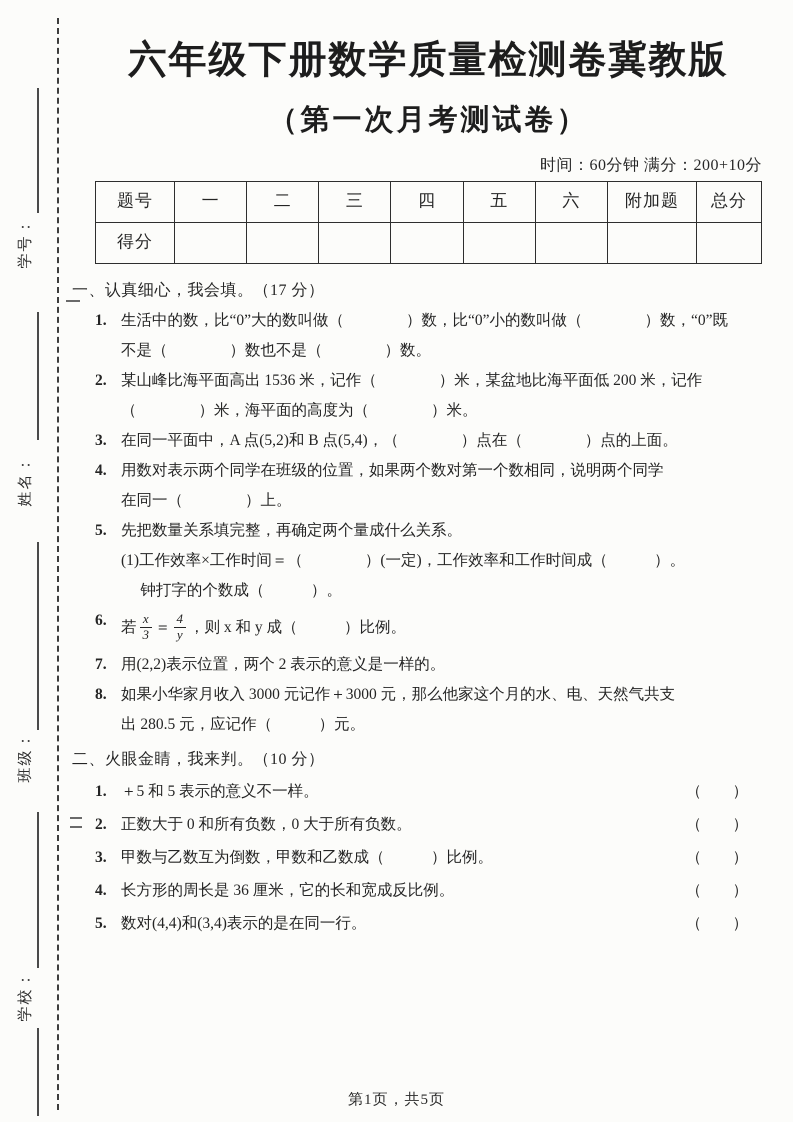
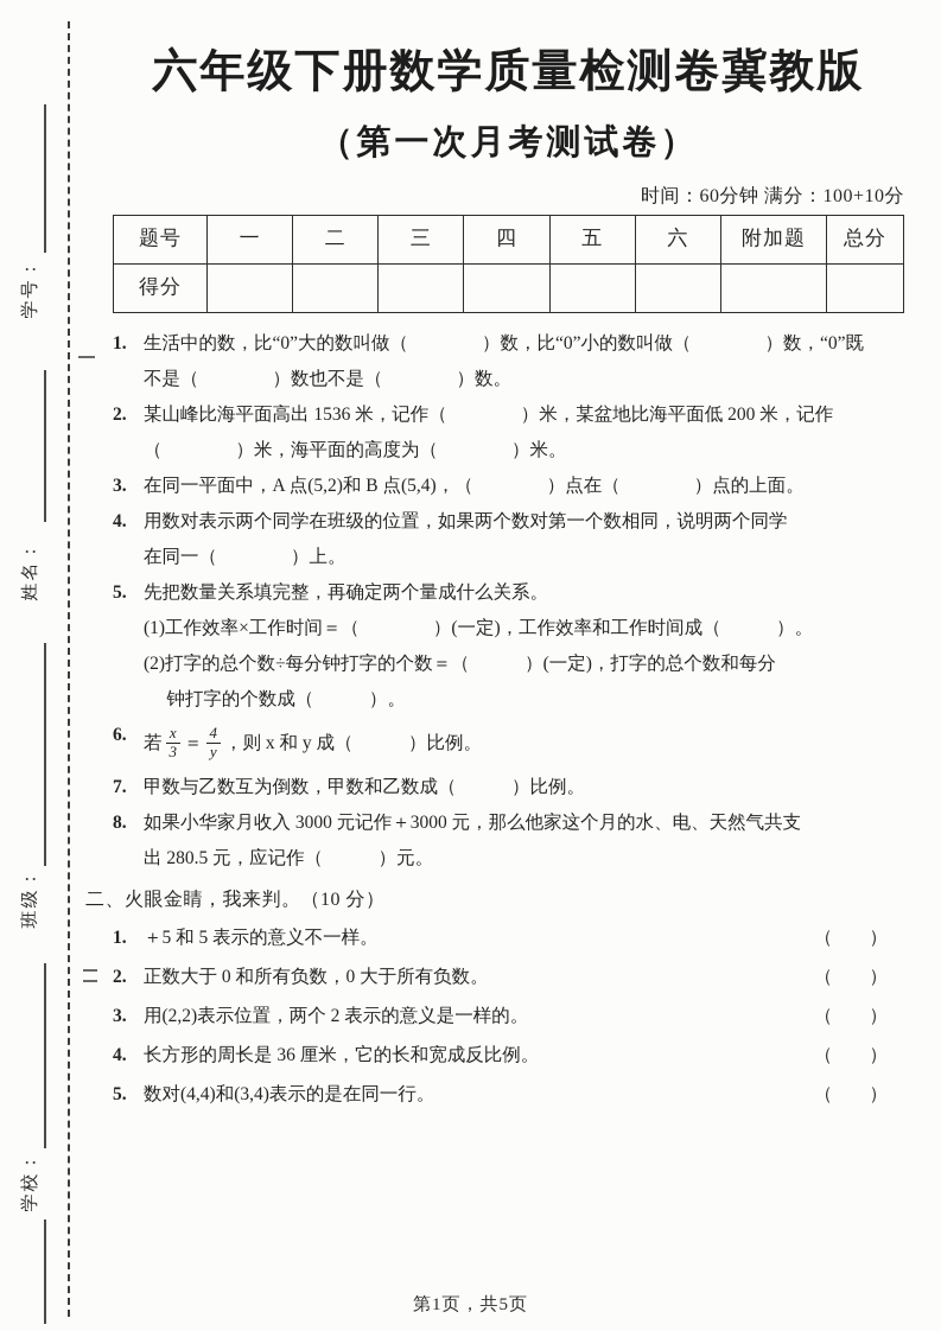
  六年级下册数学质量检测卷冀教版
  （第一次月考测试卷）
- 时间：60分钟 满分：200+10分
+ 时间：60分钟 满分：100+10分
  题号	一	二	三	四	五	六	附加题	总分
  得分
- 一、认真细心，我会填。（17 分）
  1.
  生活中的数，比“0”大的数叫做（ ）数，比“0”小的数叫做（ ）数，“0”既
  不是（ ）数也不是（ ）数。
  2.
  某山峰比海平面高出 1536 米，记作（ ）米，某盆地比海平面低 200 米，记作
  （ ）米，海平面的高度为（ ）米。
  3.
  在同一平面中，A 点(5,2)和 B 点(5,4)，（ ）点在（ ）点的上面。
  4.
  用数对表示两个同学在班级的位置，如果两个数对第一个数相同，说明两个同学
  在同一（ ）上。
  5.
  先把数量关系填完整，再确定两个量成什么关系。
  (1)工作效率×工作时间＝（ ）(一定)，工作效率和工作时间成（ ）。
+ (2)打字的总个数÷每分钟打字的个数＝（ ）(一定)，打字的总个数和每分
  钟打字的个数成（ ）。
  6.
  若
  x
  3
  ＝
  4
  y
  ，则 x 和 y 成（ ）比例。
  7.
- 用(2,2)表示位置，两个 2 表示的意义是一样的。
+ 甲数与乙数互为倒数，甲数和乙数成（ ）比例。
  8.
  如果小华家月收入 3000 元记作＋3000 元，那么他家这个月的水、电、天然气共支
  出 280.5 元，应记作（ ）元。
  二、火眼金睛，我来判。（10 分）
  1.
  ＋5 和 5 表示的意义不一样。
  （ ）
  2.
  正数大于 0 和所有负数，0 大于所有负数。
  （ ）
  3.
- 甲数与乙数互为倒数，甲数和乙数成（ ）比例。
+ 用(2,2)表示位置，两个 2 表示的意义是一样的。
  （ ）
  4.
  长方形的周长是 36 厘米，它的长和宽成反比例。
  （ ）
  5.
  数对(4,4)和(3,4)表示的是在同一行。
  （ ）
  第1页，共5页
